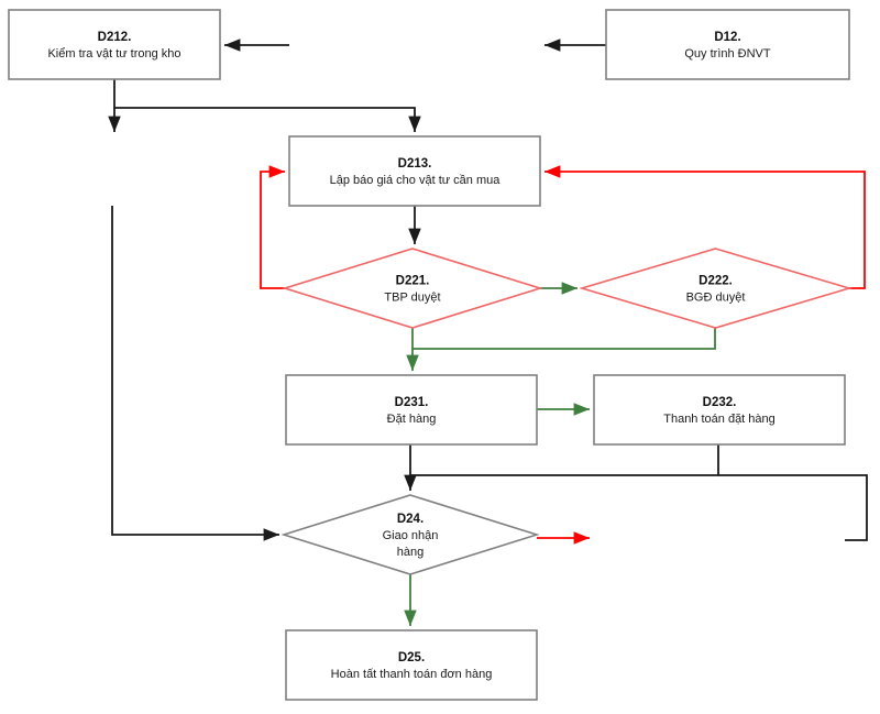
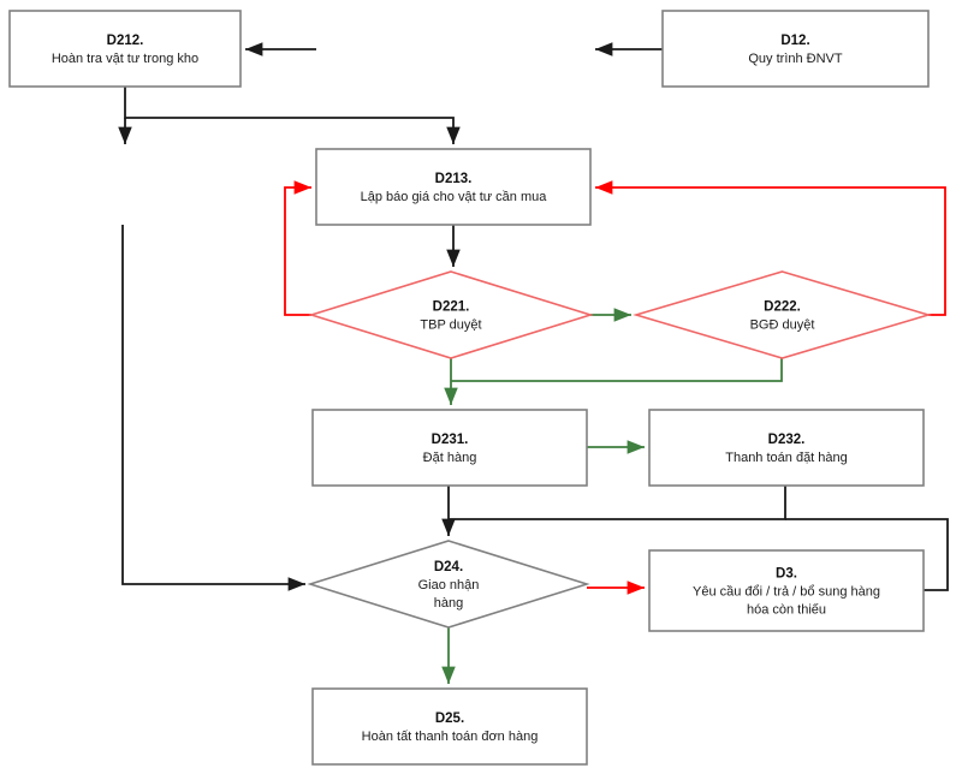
  D212.
- Kiểm tra vật tư trong kho
+ Hoàn tra vật tư trong kho
  D12.
  Quy trình ĐNVT
  D213.
  Lập báo giá cho vật tư cần mua
  D221.
  TBP duyệt
  D222.
  BGĐ duyệt
  D231.
  Đặt hàng
  D232.
  Thanh toán đặt hàng
  D24.
  Giao nhận
  hàng
+ D3.
+ Yêu cầu đổi / trả / bổ sung hàng
+ hóa còn thiếu
  D25.
  Hoàn tất thanh toán đơn hàng
